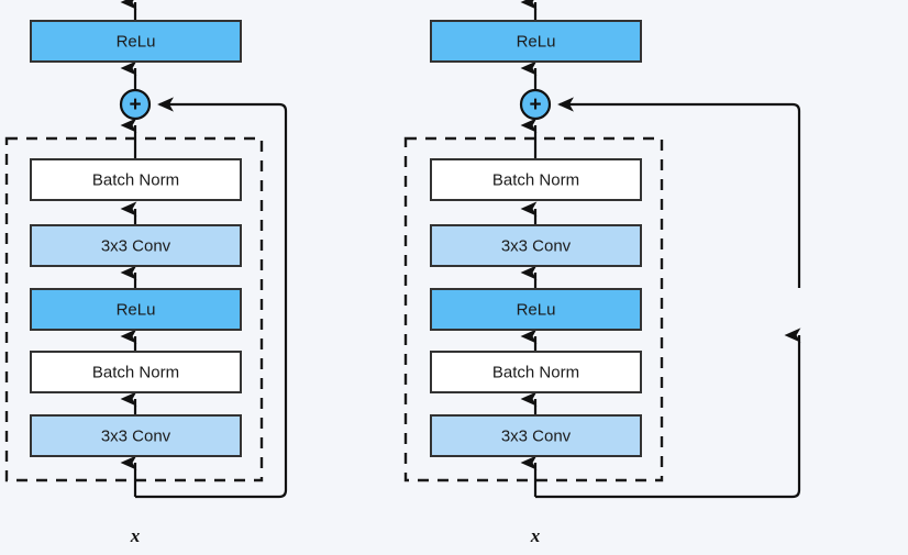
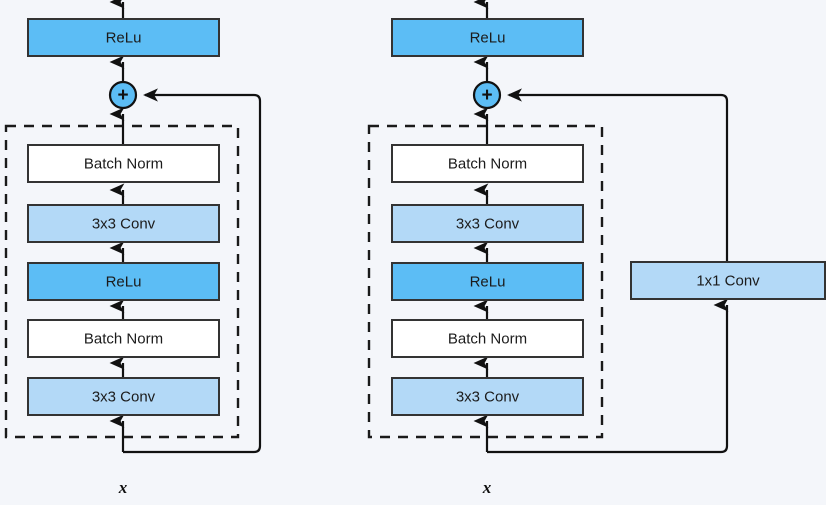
  +
  ReLu
  Batch Norm
  3x3 Conv
  ReLu
  Batch Norm
  3x3 Conv
  x
+ 1x1 Conv
  +
  ReLu
  Batch Norm
  3x3 Conv
  ReLu
  Batch Norm
  3x3 Conv
  x
